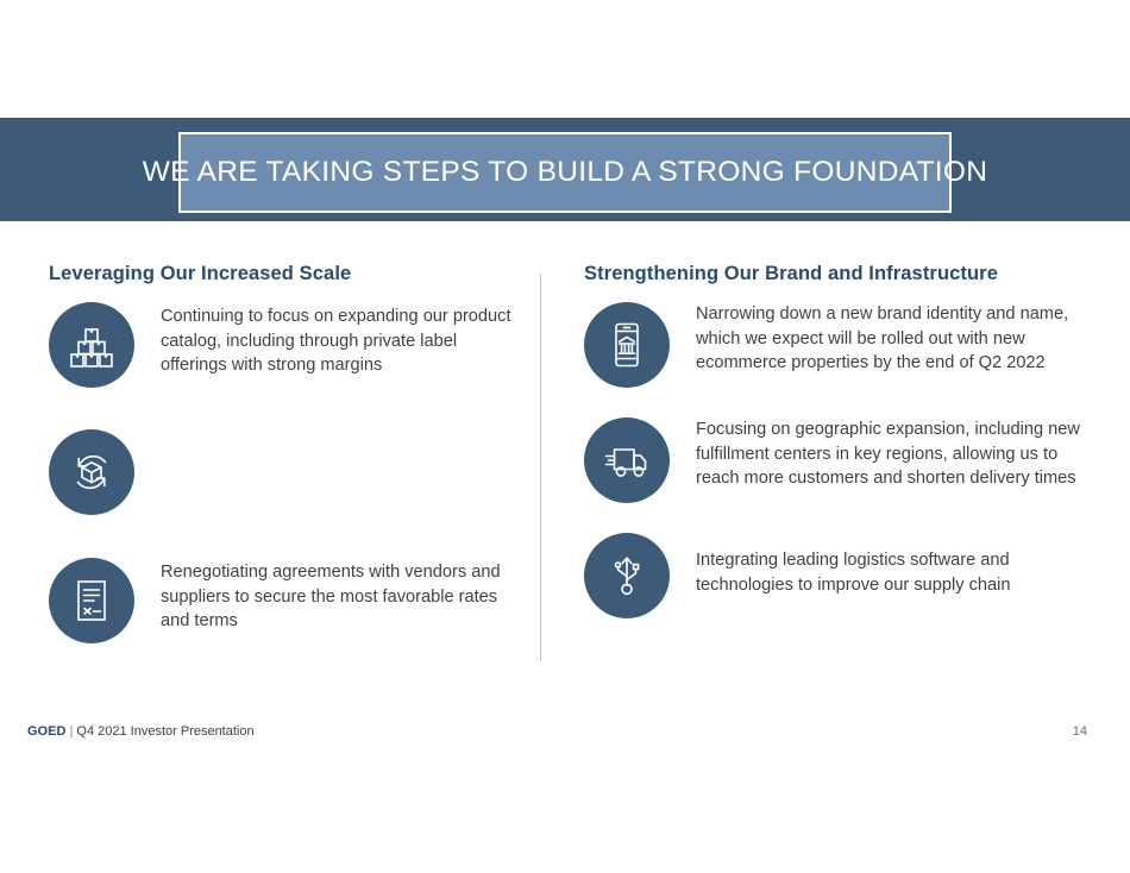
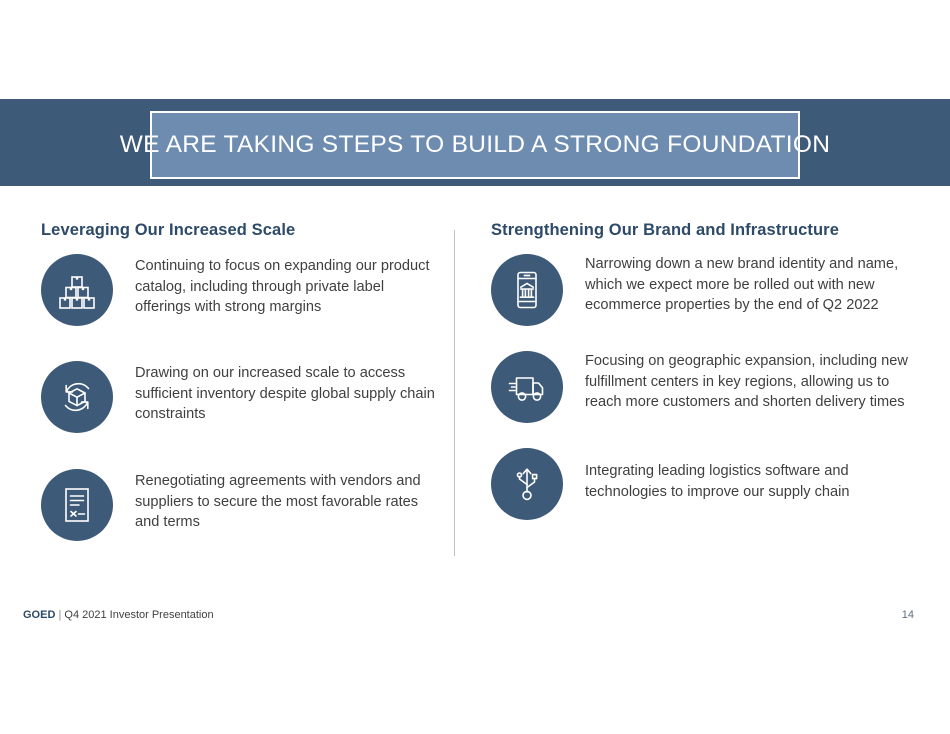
  WE ARE TAKING STEPS TO BUILD A STRONG FOUNDATION
  Leveraging Our Increased Scale
  Continuing to focus on expanding our product catalog, including through private label offerings with strong margins
+ Drawing on our increased scale to access sufficient inventory despite global supply chain constraints
  Renegotiating agreements with vendors and suppliers to secure the most favorable rates and terms
  Strengthening Our Brand and Infrastructure
- Narrowing down a new brand identity and name, which we expect will be rolled out with new ecommerce properties by the end of Q2 2022
+ Narrowing down a new brand identity and name, which we expect more be rolled out with new ecommerce properties by the end of Q2 2022
  Focusing on geographic expansion, including new fulfillment centers in key regions, allowing us to reach more customers and shorten delivery times
  Integrating leading logistics software and technologies to improve our supply chain
  GOED | Q4 2021 Investor Presentation
  14
